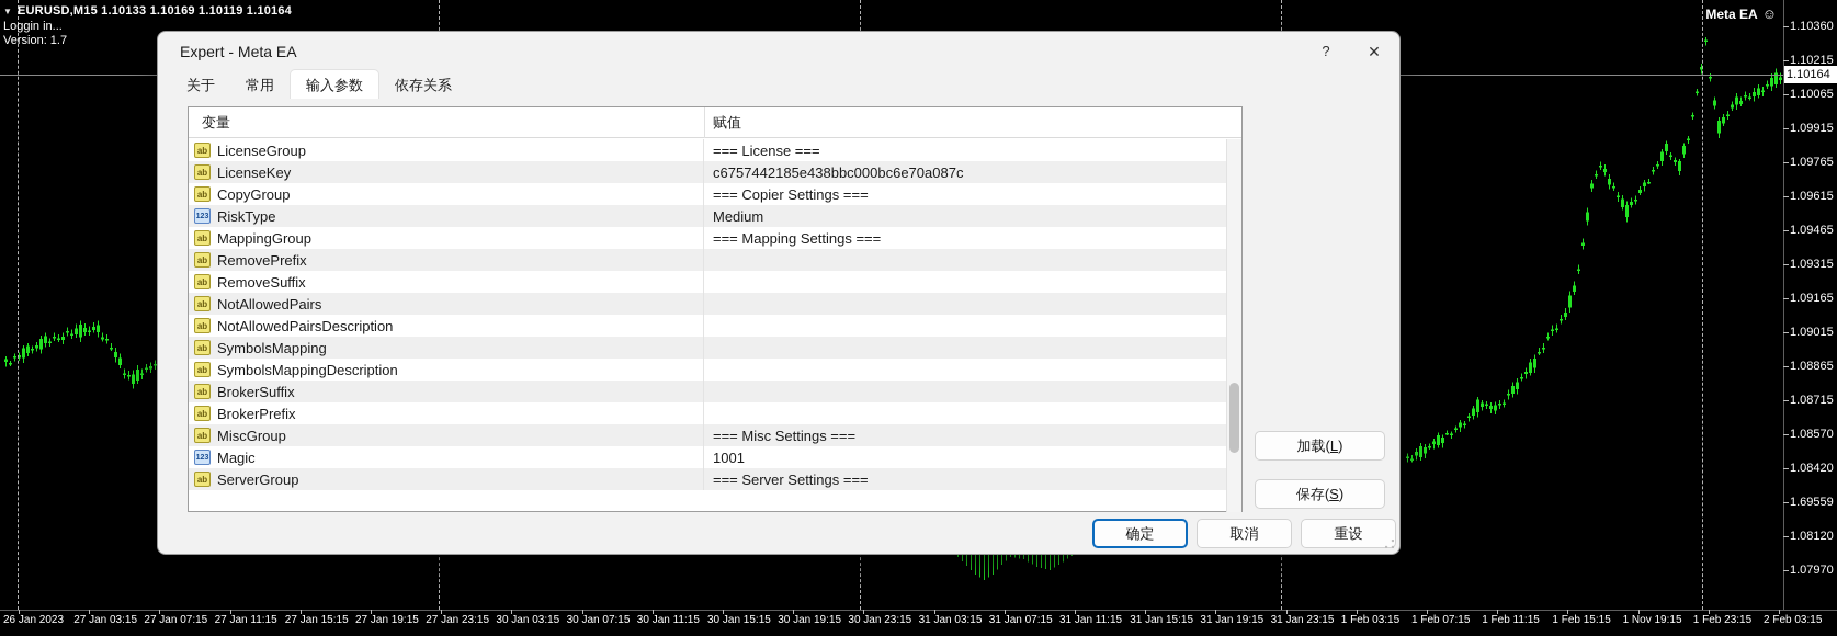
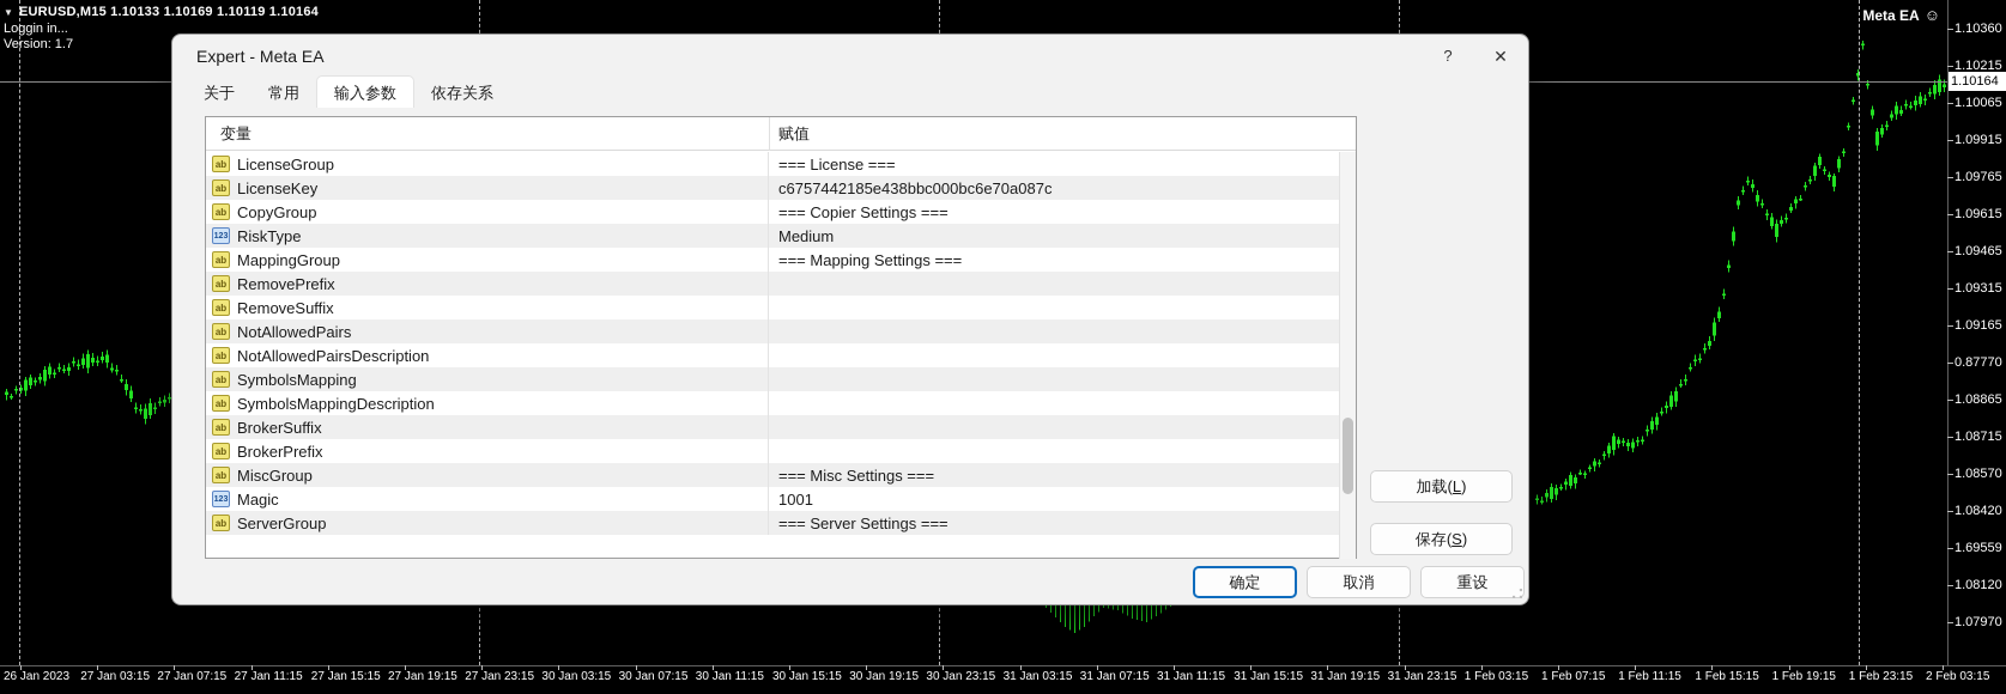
  ▼
  EURUSD,M15 1.10133 1.10169 1.10119 1.10164
  Loggin in...
  Version: 1.7
  Meta EA ☺
  1.10164
  1.10360
  1.10215
  1.10065
  1.09915
  1.09765
  1.09615
  1.09465
  1.09315
  1.09165
- 1.09015
+ 0.87770
  1.08865
  1.08715
  1.08570
  1.08420
  1.69559
  1.08120
  1.07970
  26 Jan 2023
  27 Jan 03:15
  27 Jan 07:15
  27 Jan 11:15
  27 Jan 15:15
  27 Jan 19:15
  27 Jan 23:15
  30 Jan 03:15
  30 Jan 07:15
  30 Jan 11:15
  30 Jan 15:15
  30 Jan 19:15
  30 Jan 23:15
  31 Jan 03:15
  31 Jan 07:15
  31 Jan 11:15
  31 Jan 15:15
  31 Jan 19:15
  31 Jan 23:15
  1 Feb 03:15
  1 Feb 07:15
  1 Feb 11:15
  1 Feb 15:15
- 1 Nov 19:15
+ 1 Feb 19:15
  1 Feb 23:15
  2 Feb 03:15
  Expert - Meta EA
  ?
  ✕
  关于
  常用
  输入参数
  依存关系
  变量
  赋值
  ab
  LicenseGroup
  === License ===
  ab
  LicenseKey
  c6757442185e438bbc000bc6e70a087c
  ab
  CopyGroup
  === Copier Settings ===
  RiskType
  Medium
  ab
  MappingGroup
  === Mapping Settings ===
  ab
  RemovePrefix
  ab
  RemoveSuffix
  ab
  NotAllowedPairs
  ab
  NotAllowedPairsDescription
  ab
  SymbolsMapping
  ab
  SymbolsMappingDescription
  ab
  BrokerSuffix
  ab
  BrokerPrefix
  ab
  MiscGroup
  === Misc Settings ===
  Magic
  1001
  ab
  ServerGroup
  === Server Settings ===
  加载(L)
  保存(S)
  确定
  取消
  重设
